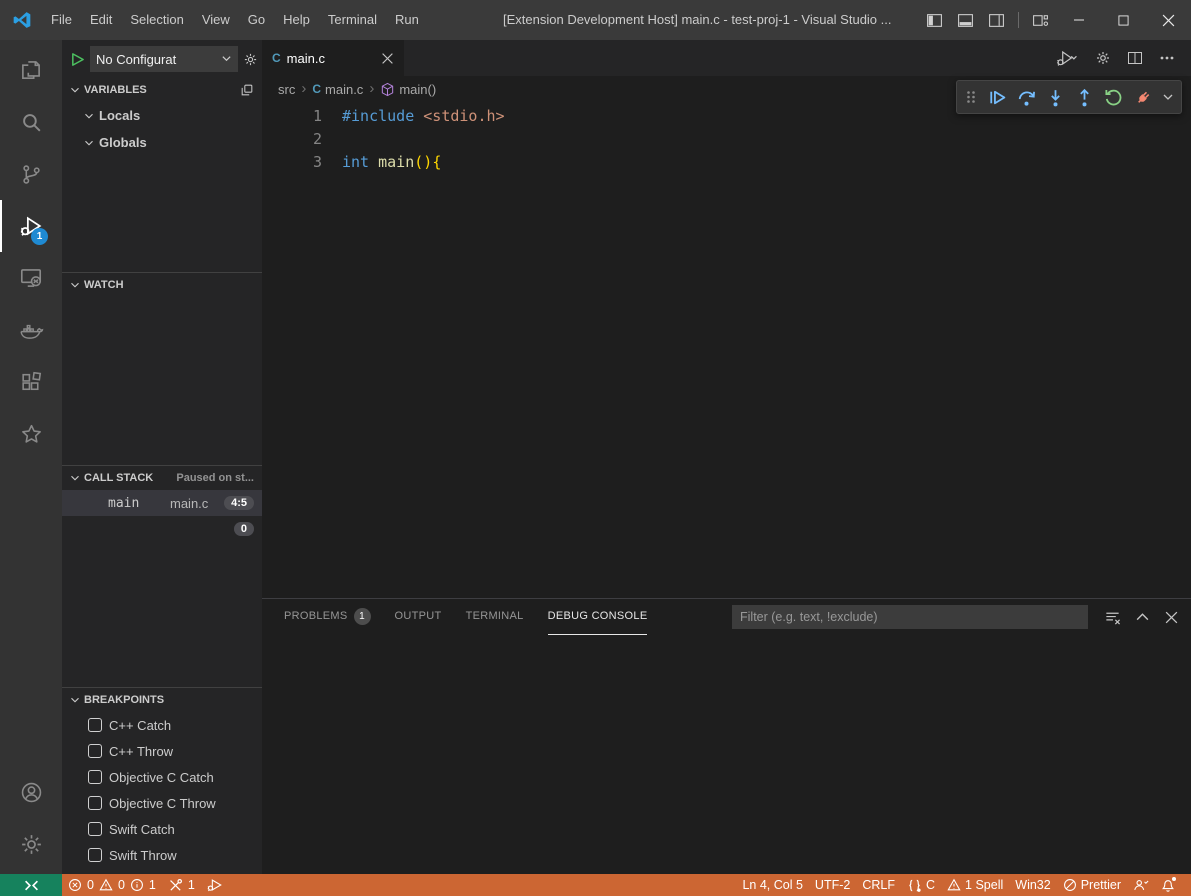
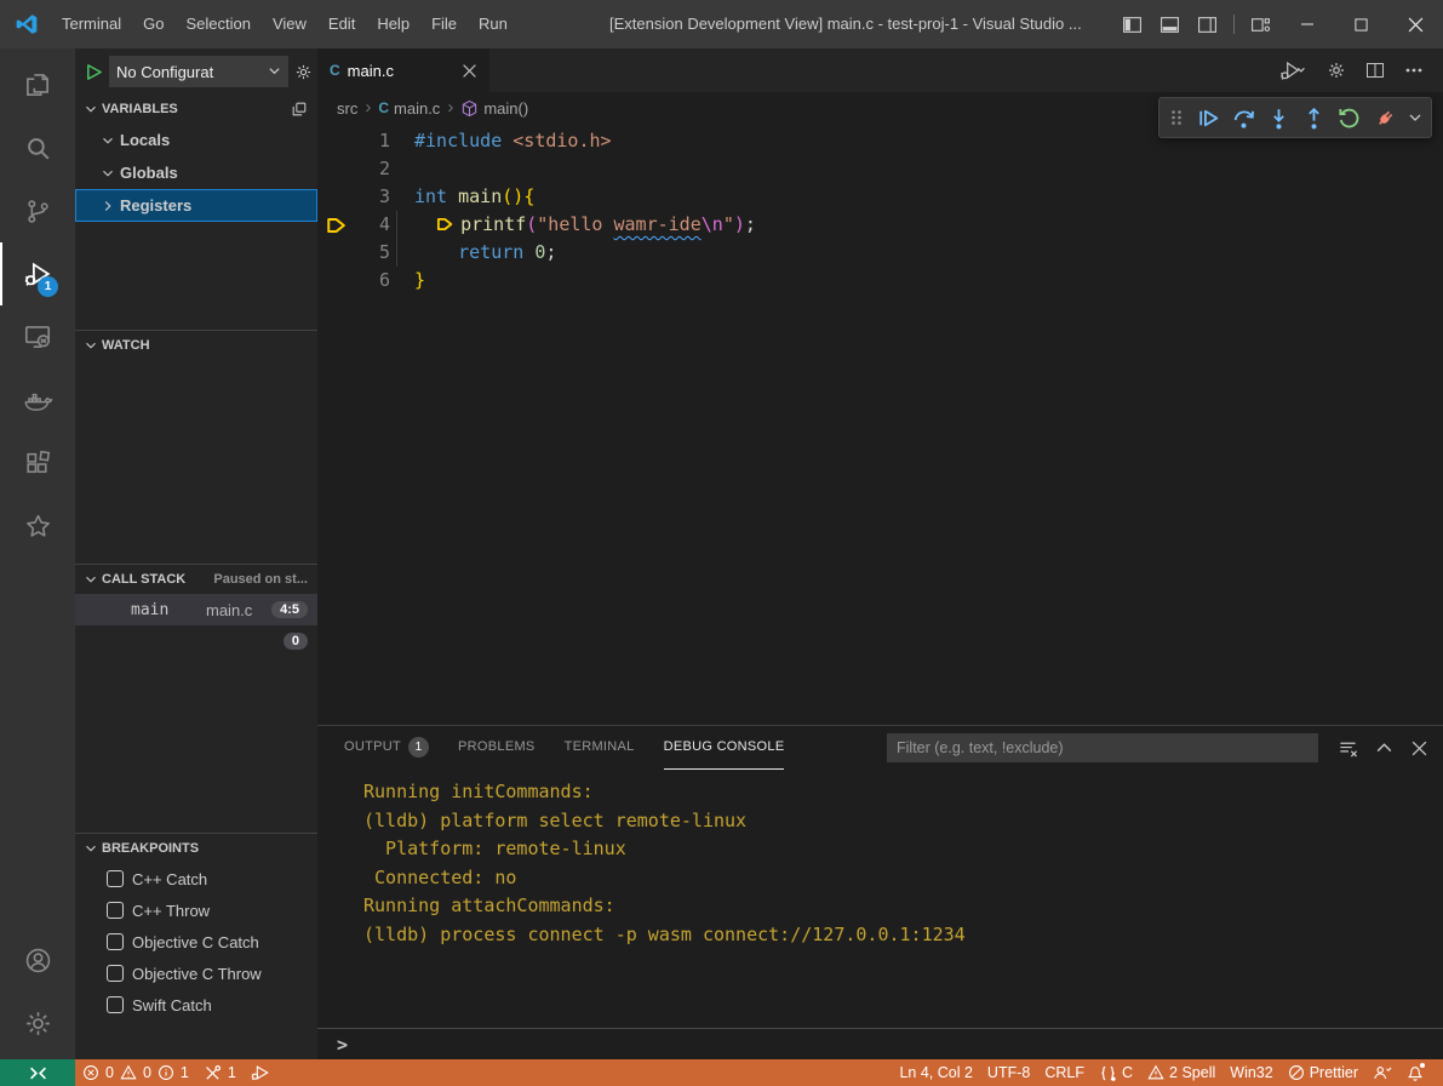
- File
+ Terminal
- Edit
+ Go
  Selection
  View
- Go
+ Edit
  Help
- Terminal
+ File
  Run
- [Extension Development Host] main.c - test-proj-1 - Visual Studio ...
+ [Extension Development View] main.c - test-proj-1 - Visual Studio ...
  1
  No Configurat
  VARIABLES
  Locals
  Globals
+ Registers
  WATCH
  CALL STACK
  Paused on st...
  main
  main.c
  4:5
  0
  BREAKPOINTS
  C++ Catch
  C++ Throw
  Objective C Catch
  Objective C Throw
  Swift Catch
- Swift Throw
  C
  main.c
  src
  ›
  C
  main.c
  ›
  main()
  1
  #include <stdio.h>
  2
  3
  int main(){
+ 4
+ printf("hello wamr-ide\n");
+ 5
+ return 0;
+ 6
+ }
- PROBLEMS
+ OUTPUT
  1
- OUTPUT
+ PROBLEMS
  TERMINAL
  DEBUG CONSOLE
  Filter (e.g. text, !exclude)
+ Running initCommands:
+ (lldb) platform select remote-linux
+ Platform: remote-linux
+ Connected: no
+ Running attachCommands:
+ (lldb) process connect -p wasm connect://127.0.0.1:1234
+ >
  0
  0
  1
  1
- Ln 4, Col 5
+ Ln 4, Col 2
- UTF-2
+ UTF-8
  CRLF
  C
- 1 Spell
+ 2 Spell
  Win32
  Prettier
